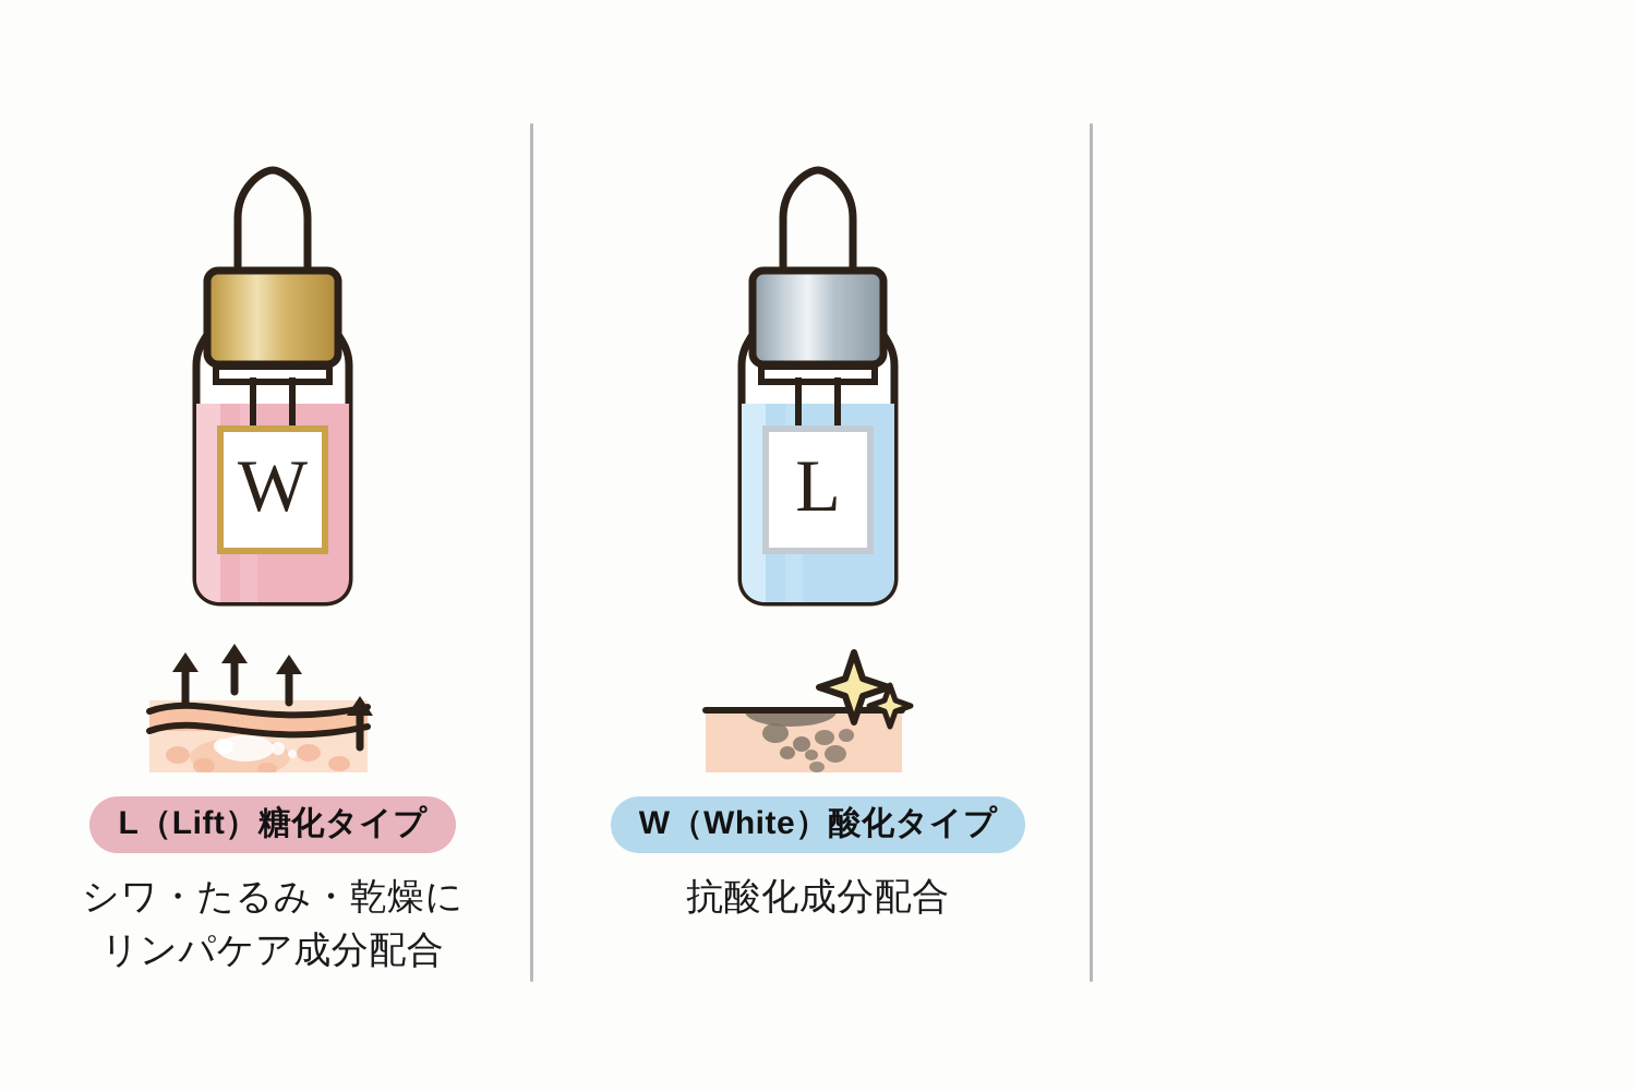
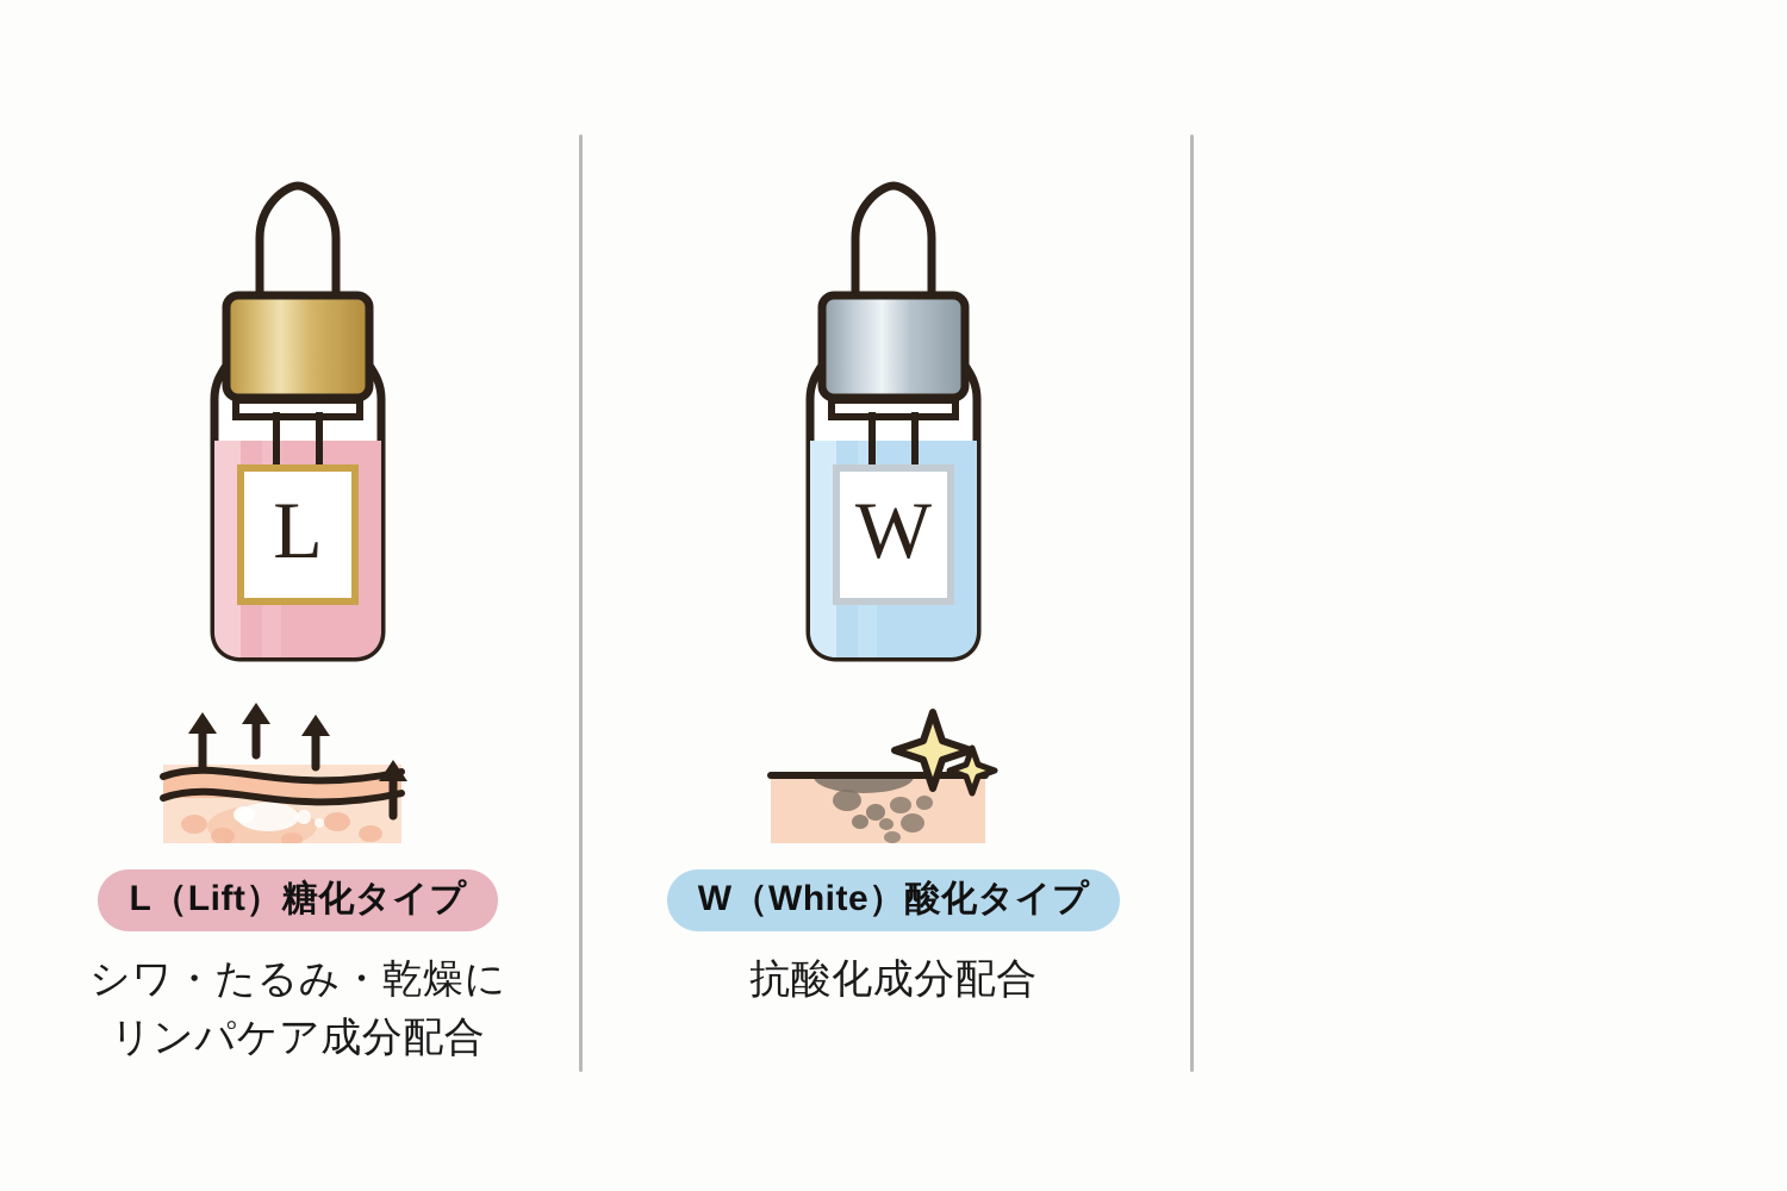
- W
+ L
  L（Lift）糖化タイプ
  シワ・たるみ・乾燥に
  リンパケア成分配合
- L
+ W
  W（White）酸化タイプ
  抗酸化成分配合
